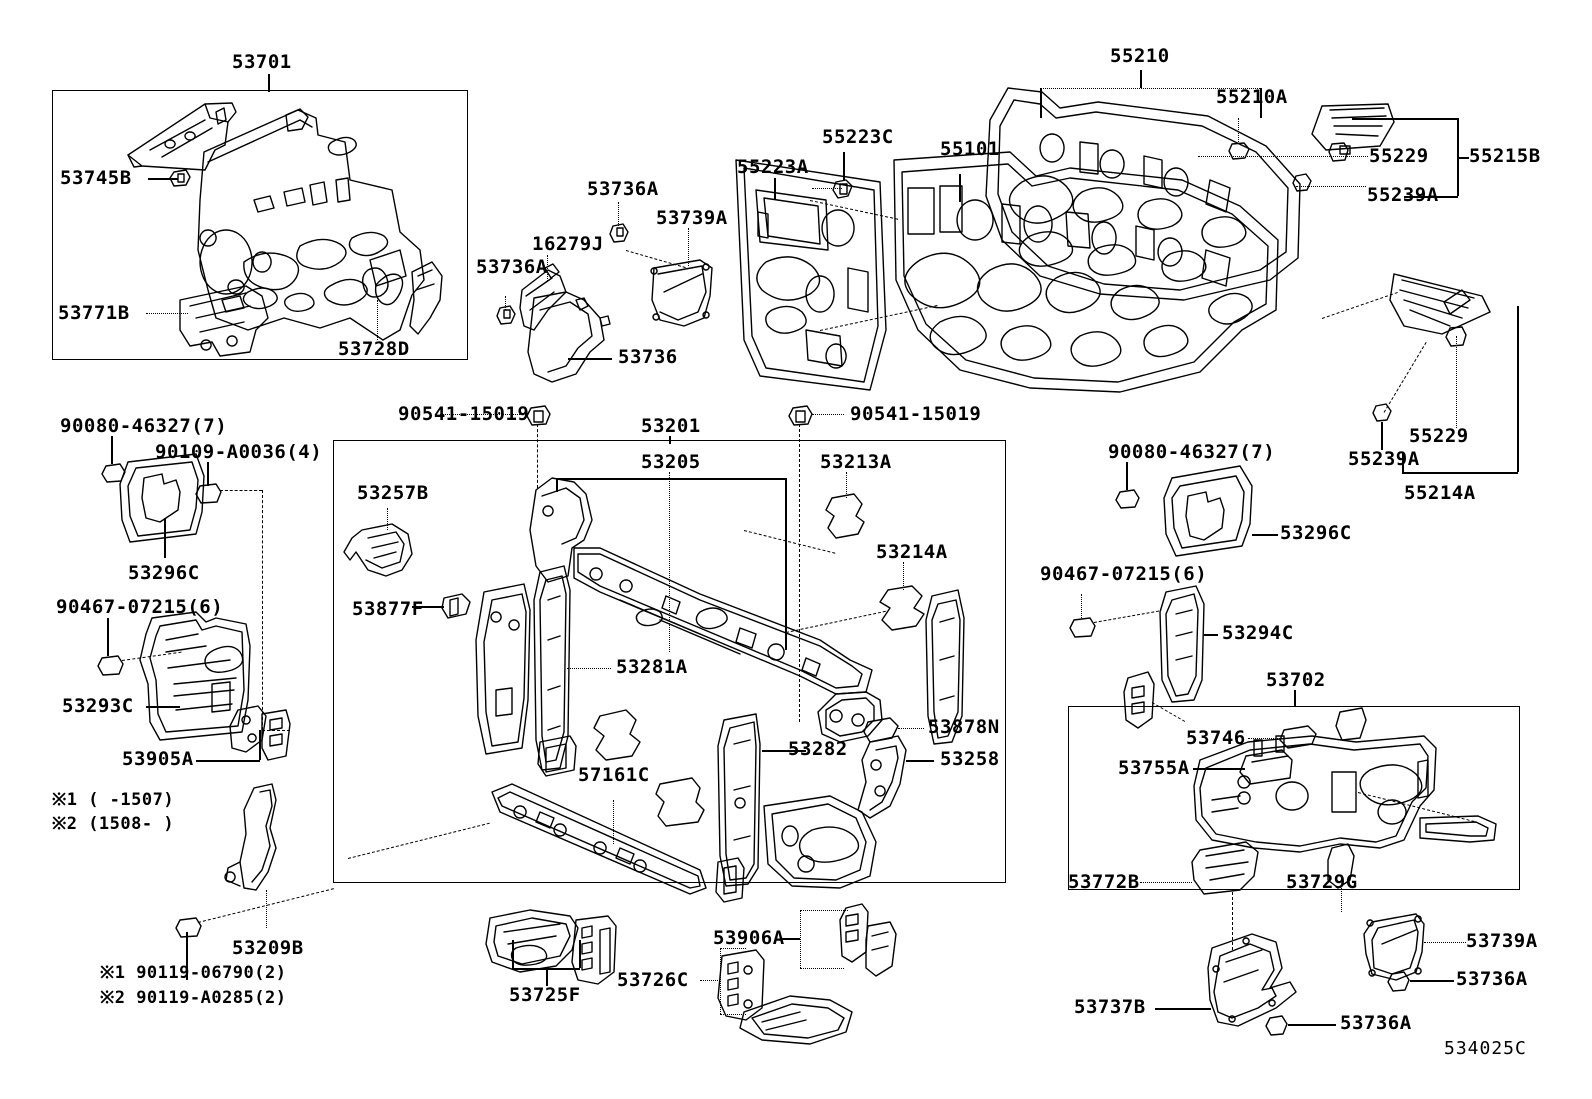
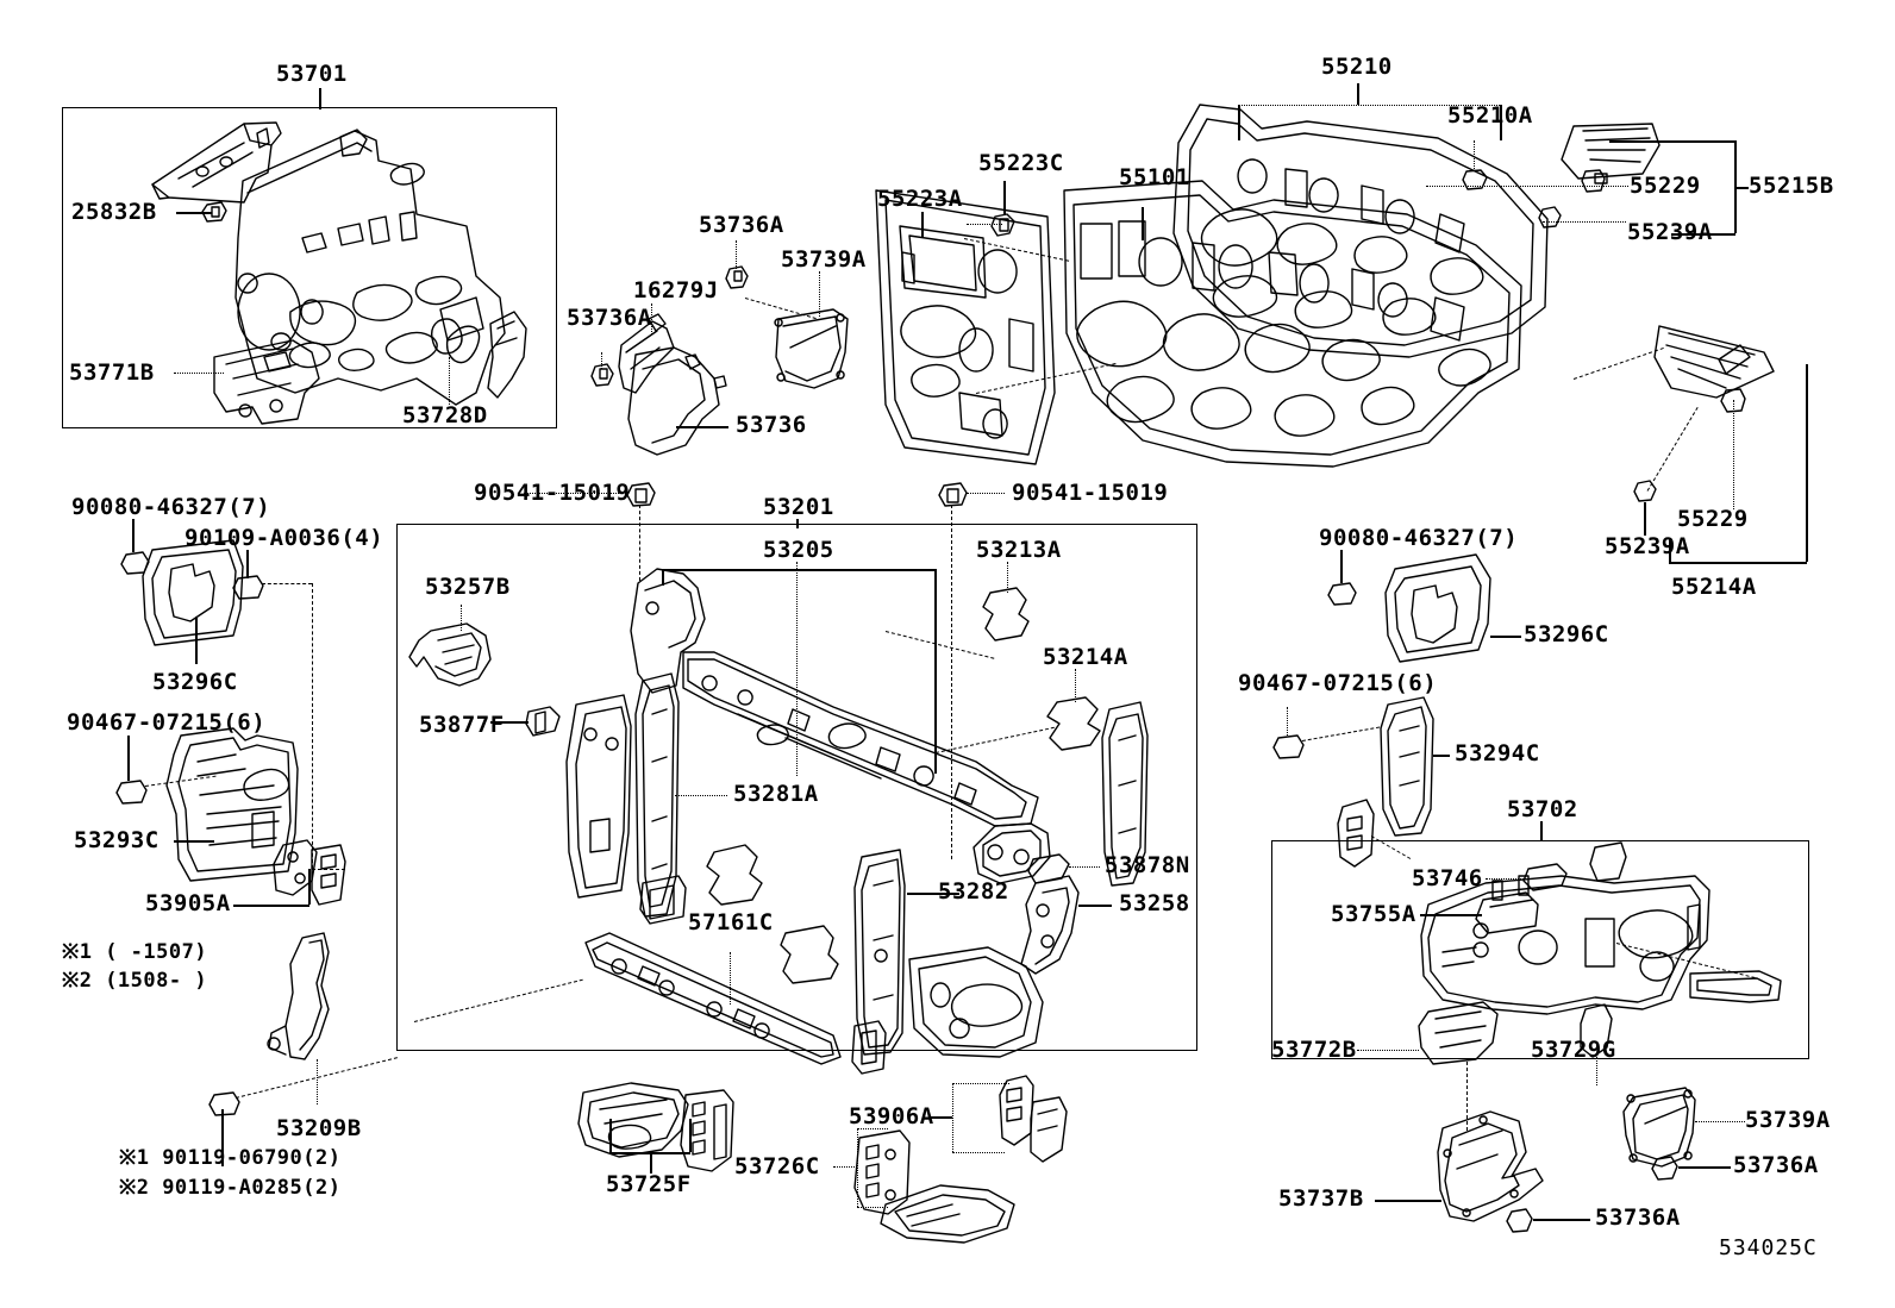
  53701
- 53745B
+ 25832B
  53771B
  53728D
  53736A
  53736A
  16279J
  53739A
  53736
  55223A
  55223C
  55101
  55210
  55210A
  55229
  55215B
  55239A
  55229
  55239A
  55214A
  90080-46327(7)
  90109-A0036(4)
  53296C
  90467-07215(6)
  53293C
  53905A
  ※1 ( -1507)
  ※2 (1508- )
  53209B
  ※1 90119-06790(2)
  ※2 90119-A0285(2)
  90541-15019
  90541-15019
  53201
  53205
  53213A
  53214A
  53257B
  53877F
  53281A
  53282
  53878N
  53258
  57161C
  90080-46327(7)
  53296C
  90467-07215(6)
  53294C
  53702
  53746
  53755A
  53772B
  53729G
  53725F
  53726C
  53906A
  53737B
  53739A
  53736A
  53736A
  534025C
